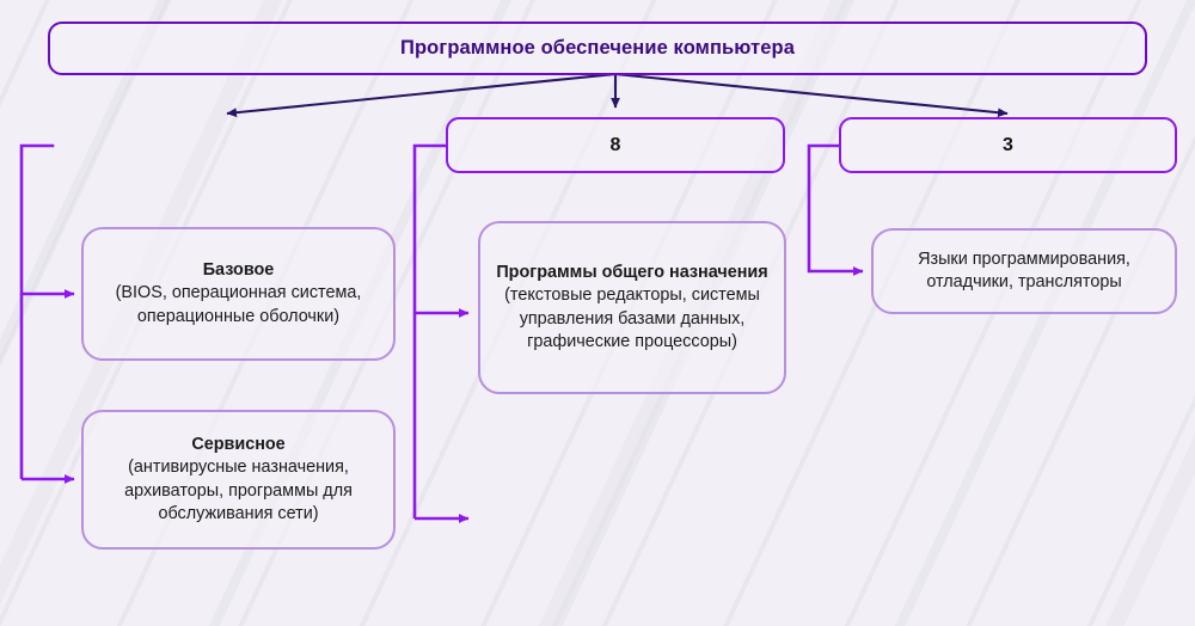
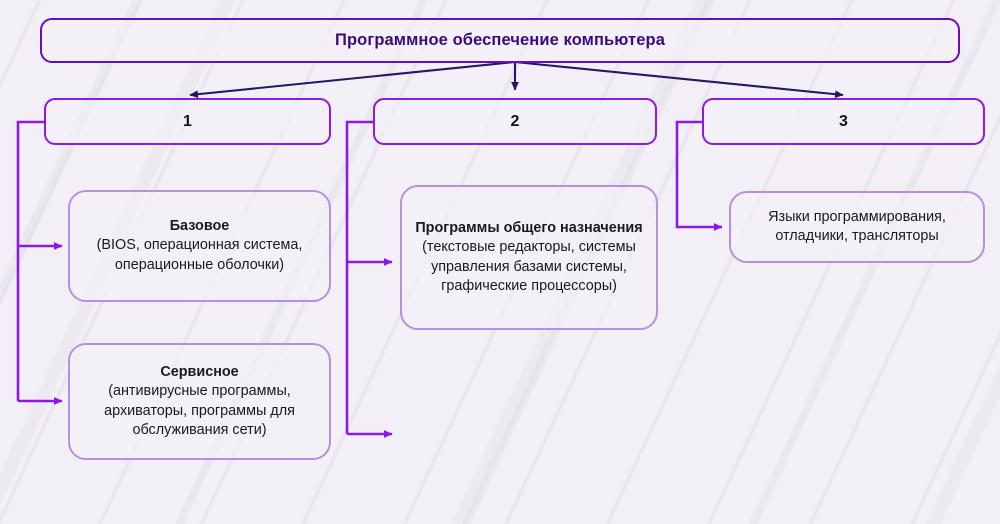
  Программное обеспечение компьютера
+ 1
- 8
+ 2
  3
  Базовое
  (BIOS, операционная система, операционные оболочки)
  Сервисное
- (антивирусные назначения, архиваторы, программы для обслуживания сети)
+ (антивирусные программы, архиваторы, программы для обслуживания сети)
  Программы общего назначения
- (текстовые редакторы, системы управления базами данных, графические процессоры)
+ (текстовые редакторы, системы управления базами системы, графические процессоры)
  Языки программирования, отладчики, трансляторы
